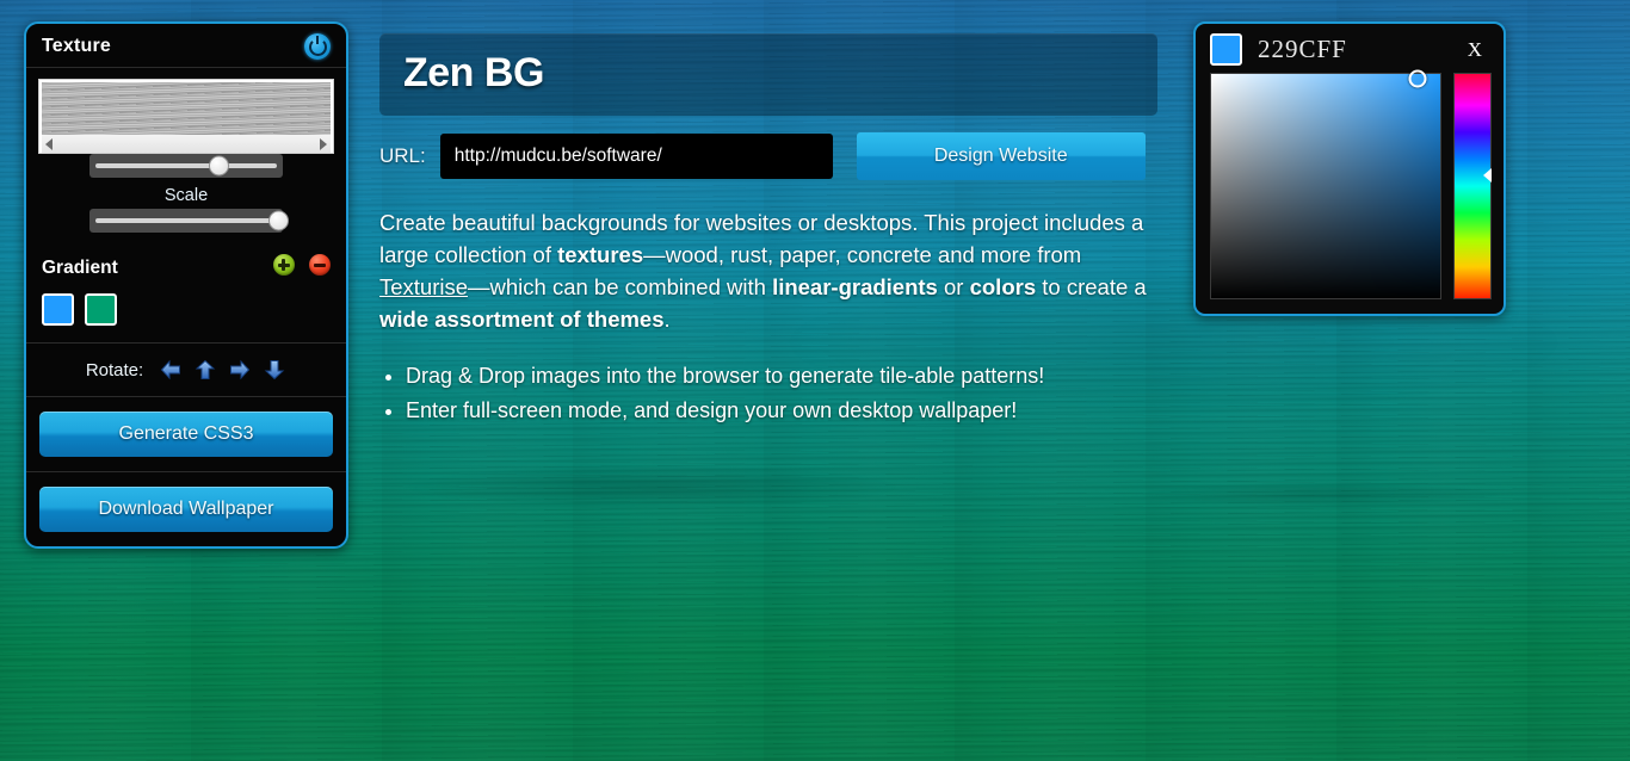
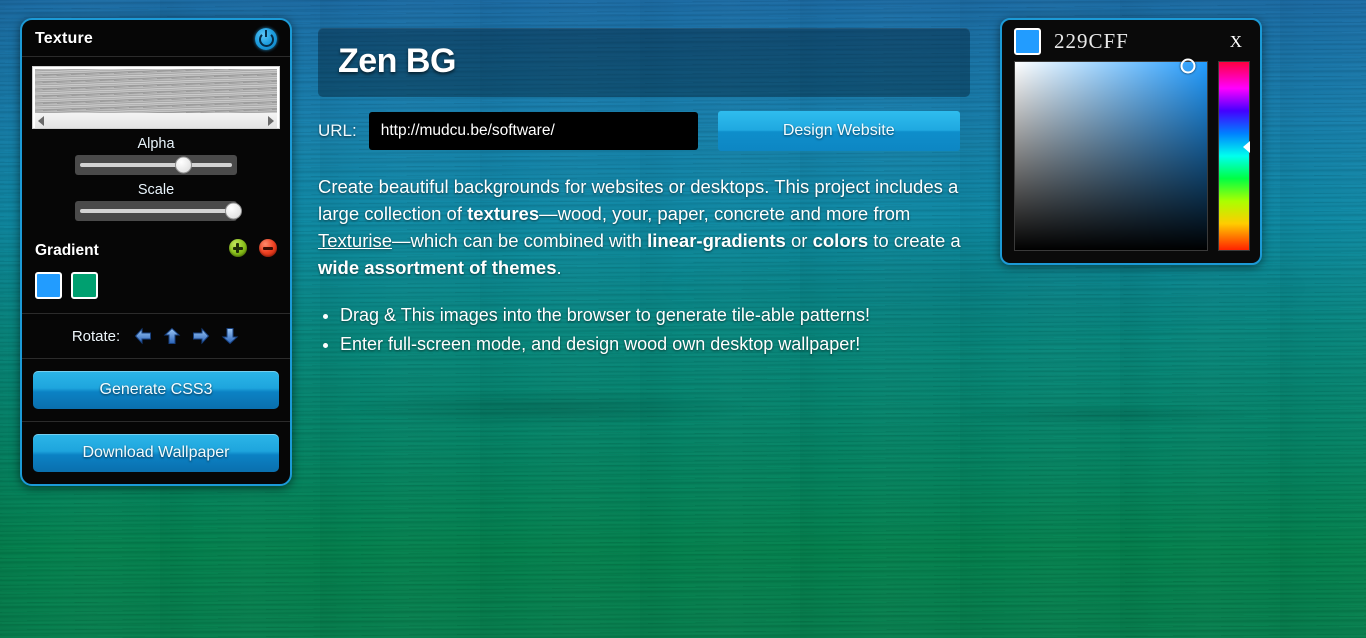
  Texture
+ Alpha
  Scale
  Gradient
  Rotate:
  Generate CSS3
  Download Wallpaper
  Zen BG
  URL:
  http://mudcu.be/software/
  Design Website
- Create beautiful backgrounds for websites or desktops. This project includes a large collection of textures—wood, rust, paper, concrete and more from Texturise—which can be combined with linear-gradients or colors to create a wide assortment of themes.
+ Create beautiful backgrounds for websites or desktops. This project includes a large collection of textures—wood, your, paper, concrete and more from Texturise—which can be combined with linear-gradients or colors to create a wide assortment of themes.
- Drag & Drop images into the browser to generate tile-able patterns!
+ Drag & This images into the browser to generate tile-able patterns!
- Enter full-screen mode, and design your own desktop wallpaper!
+ Enter full-screen mode, and design wood own desktop wallpaper!
  229CFF
  X
